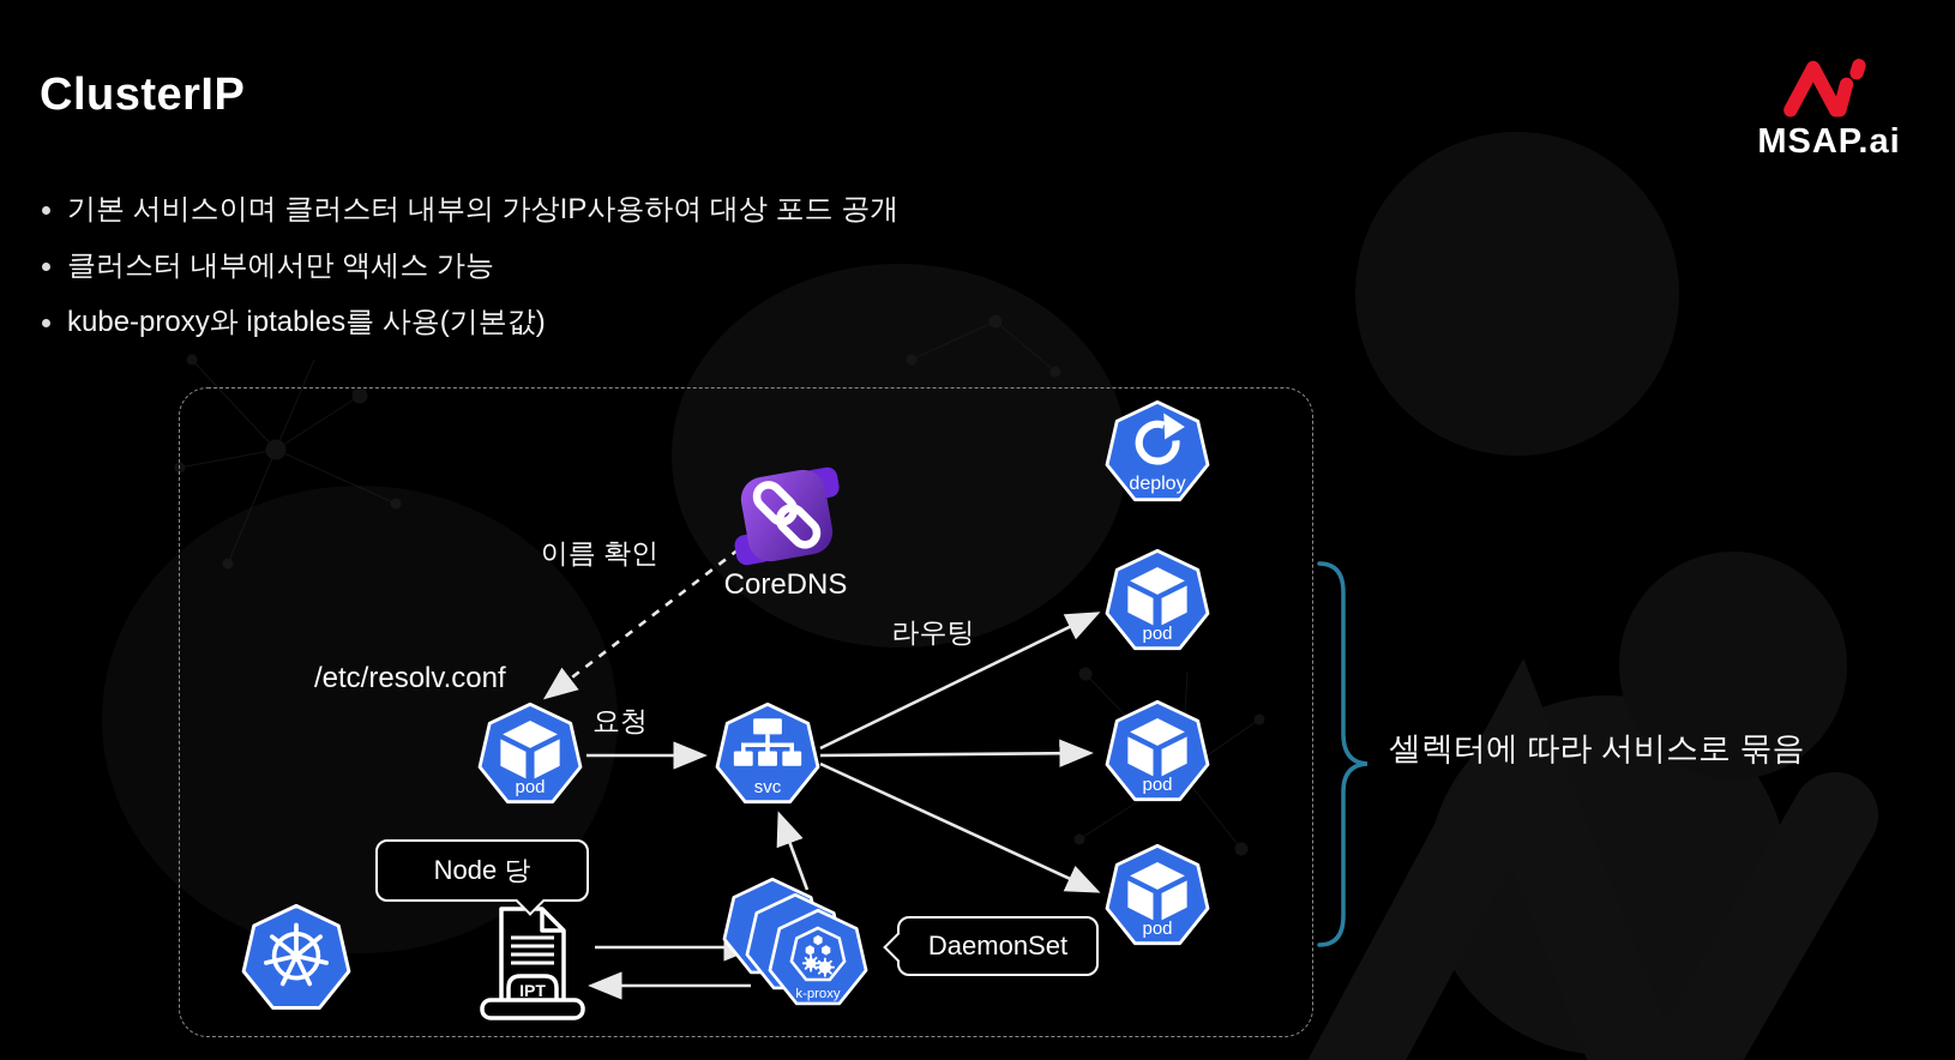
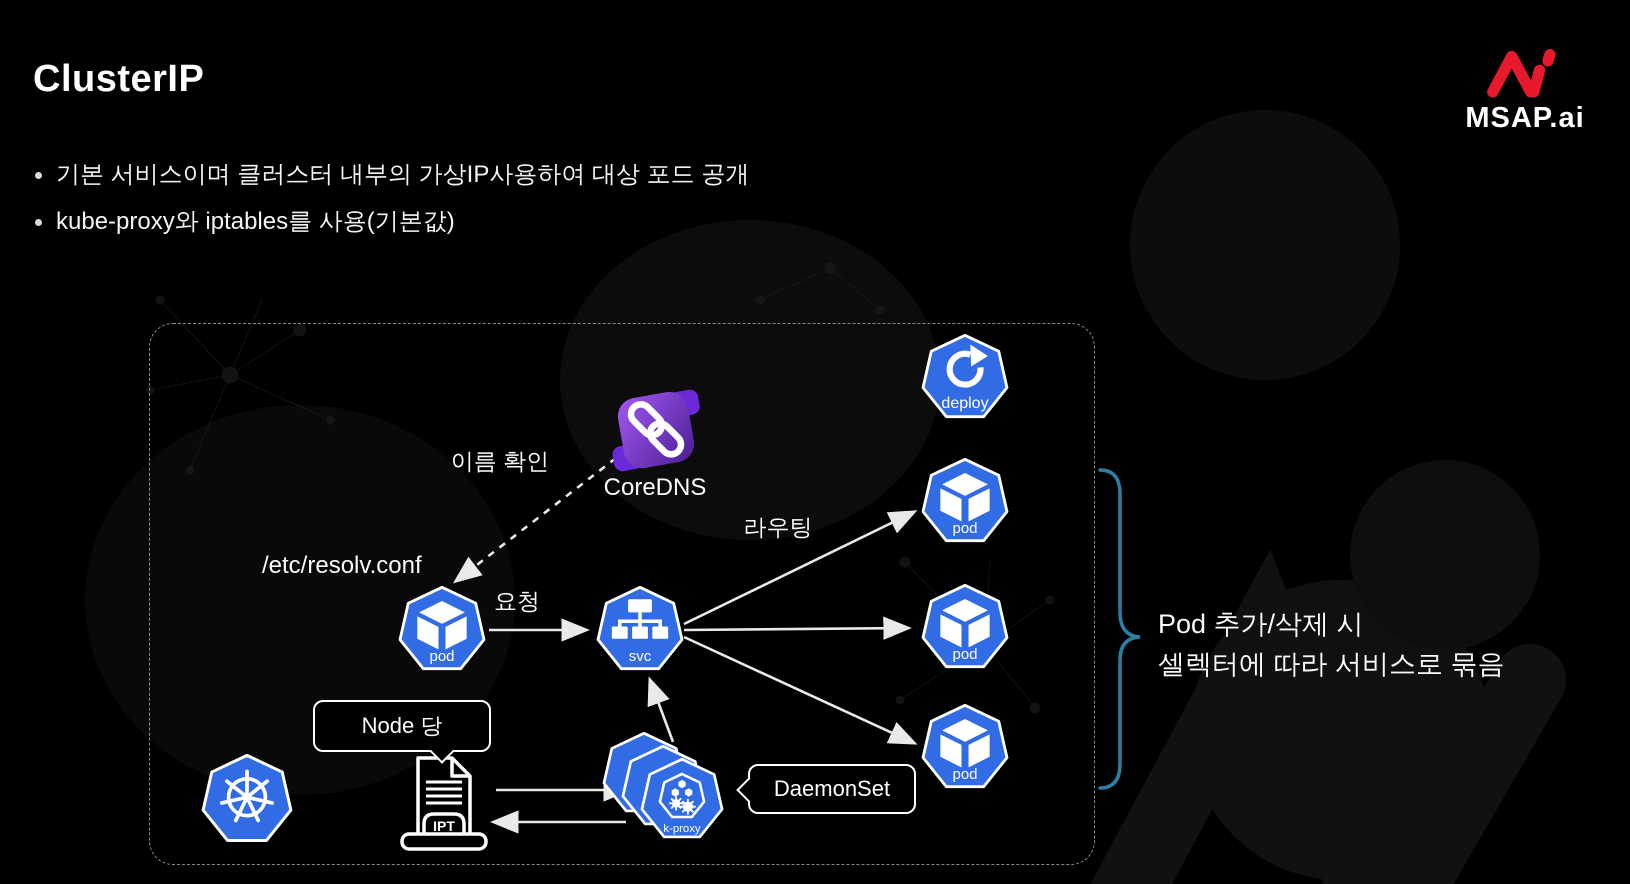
  ClusterIP
  MSAP.ai
  기본 서비스이며 클러스터 내부의 가상IP사용하여 대상 포드 공개
- 클러스터 내부에서만 액세스 가능
  kube-proxy와 iptables를 사용(기본값)
  CoreDNS
  이름 확인
  /etc/resolv.conf
  요청
  라우팅
  pod
  svc
  deploy
  pod
  pod
  pod
  Node 당
  IPT
  k-proxy
  DaemonSet
+ Pod 추가/삭제 시
  셀렉터에 따라 서비스로 묶음
